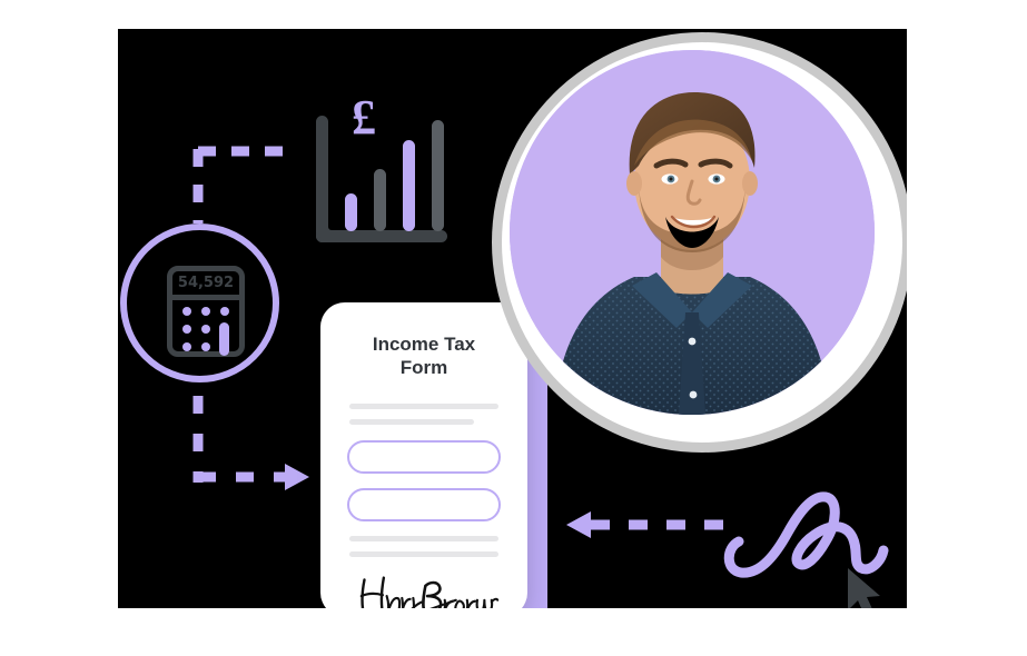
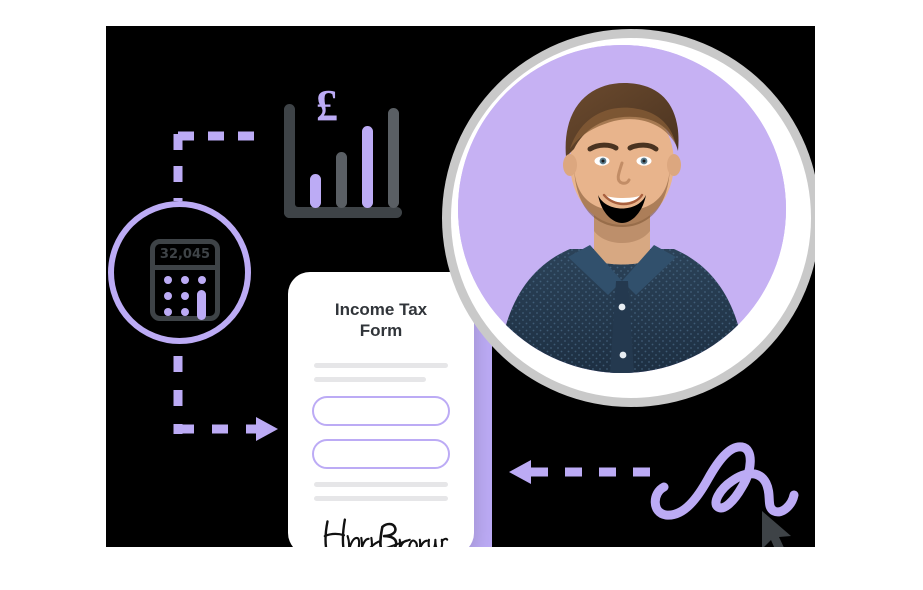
  £
- 54,592
+ 32,045
  Income Tax
  Form
